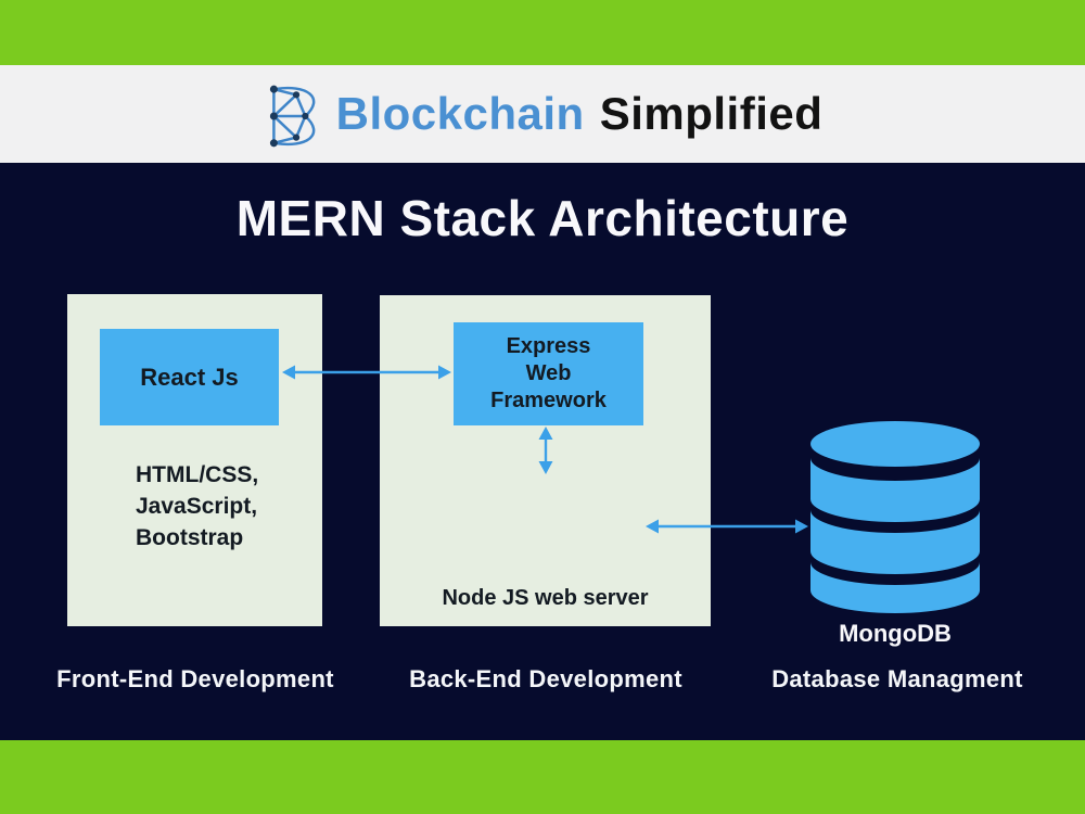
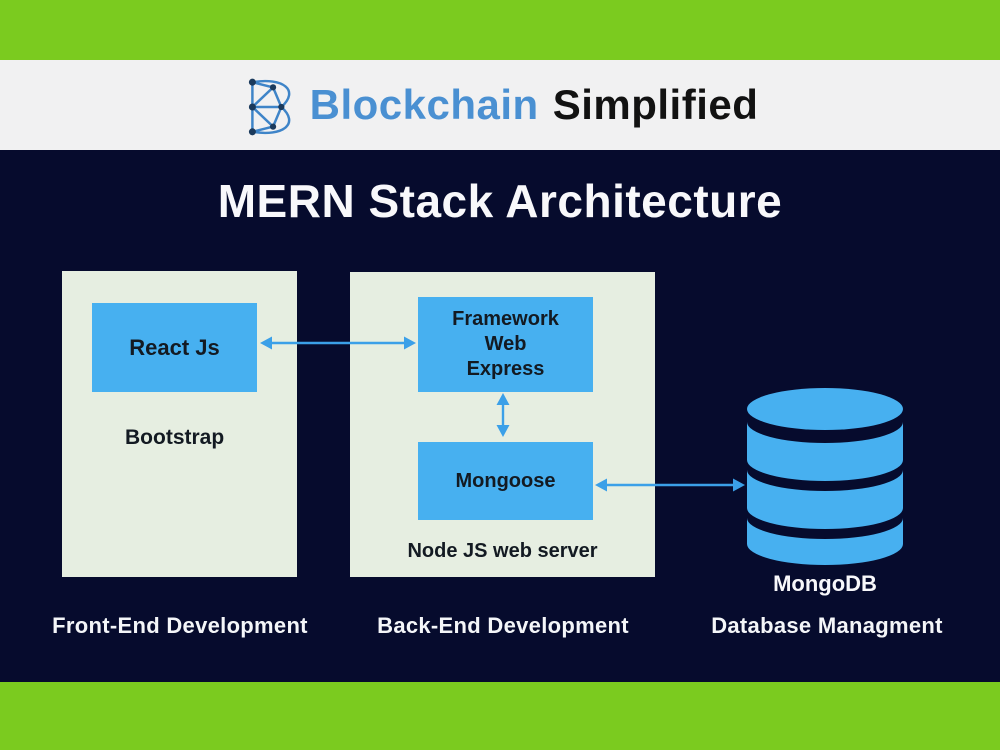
  Blockchain
  Simplified
  MERN Stack Architecture
  React Js
- HTML/CSS,
- JavaScript,
  Bootstrap
- Express
+ Framework
  Web
- Framework
+ Express
+ Mongoose
  Node JS web server
  MongoDB
  Front-End Development
  Back-End Development
  Database Managment
